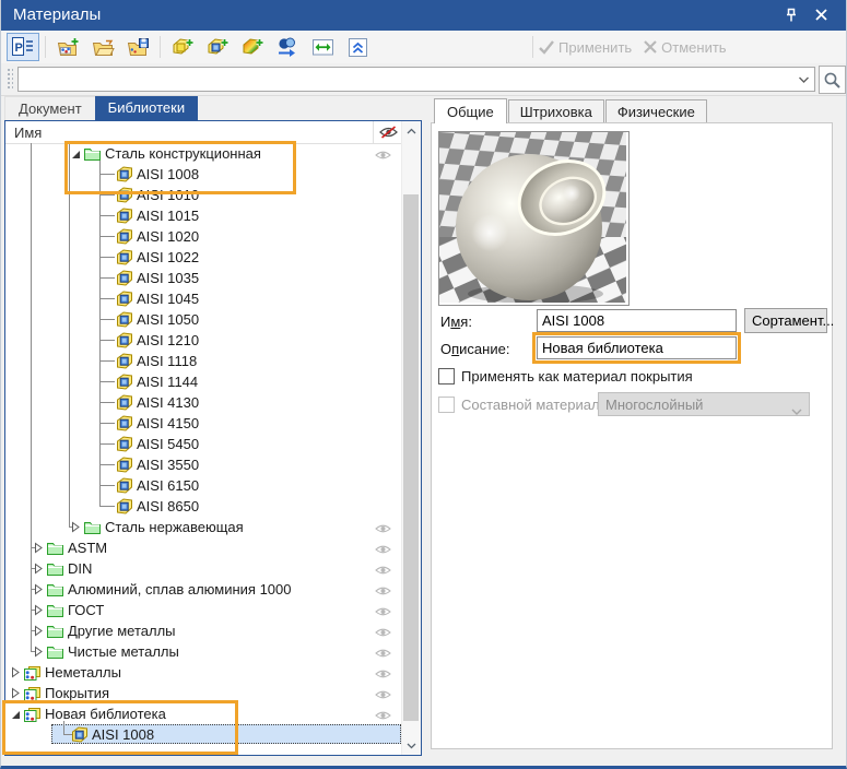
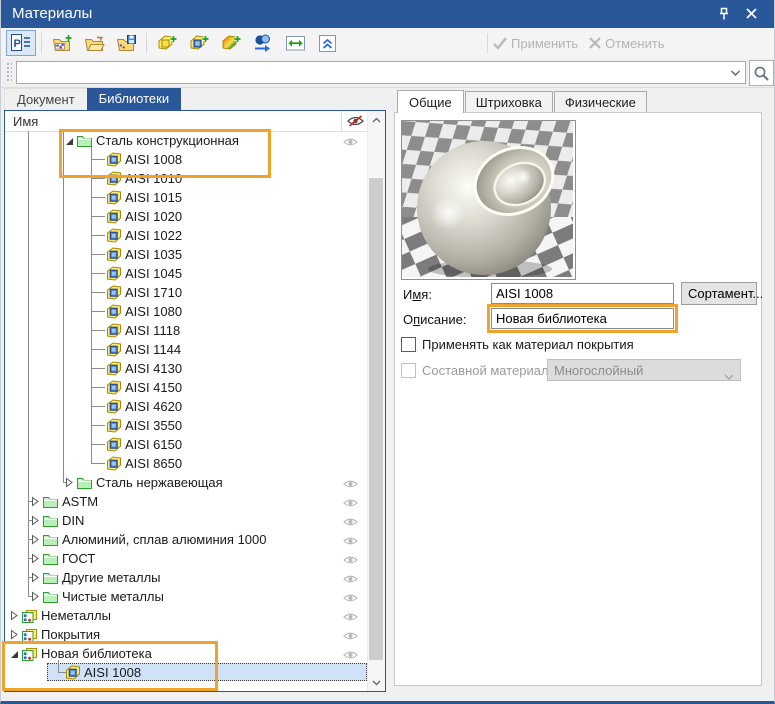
  Материалы
  P
  Применить
  Отменить
  Документ
  Библиотеки
  Имя
  Сталь конструкционная
  AISI 1008
  AISI 1010
  AISI 1015
  AISI 1020
  AISI 1022
  AISI 1035
  AISI 1045
- AISI 1050
+ AISI 1710
- AISI 1210
+ AISI 1080
  AISI 1118
  AISI 1144
  AISI 4130
  AISI 4150
- AISI 5450
+ AISI 4620
  AISI 3550
  AISI 6150
  AISI 8650
  Сталь нержавеющая
  ASTM
  DIN
  Алюминий, сплав алюминия 1000
  ГОСТ
  Другие металлы
  Чистые металлы
  Неметаллы
  Покрытия
  Новая библиотека
  AISI 1008
  Общие
  Штриховка
  Физические
  Имя:
  AISI 1008
  Сортамент...
  Описание:
  Новая библиотека
  Применять как материал покрытия
  Составной материал
  Многослойный
